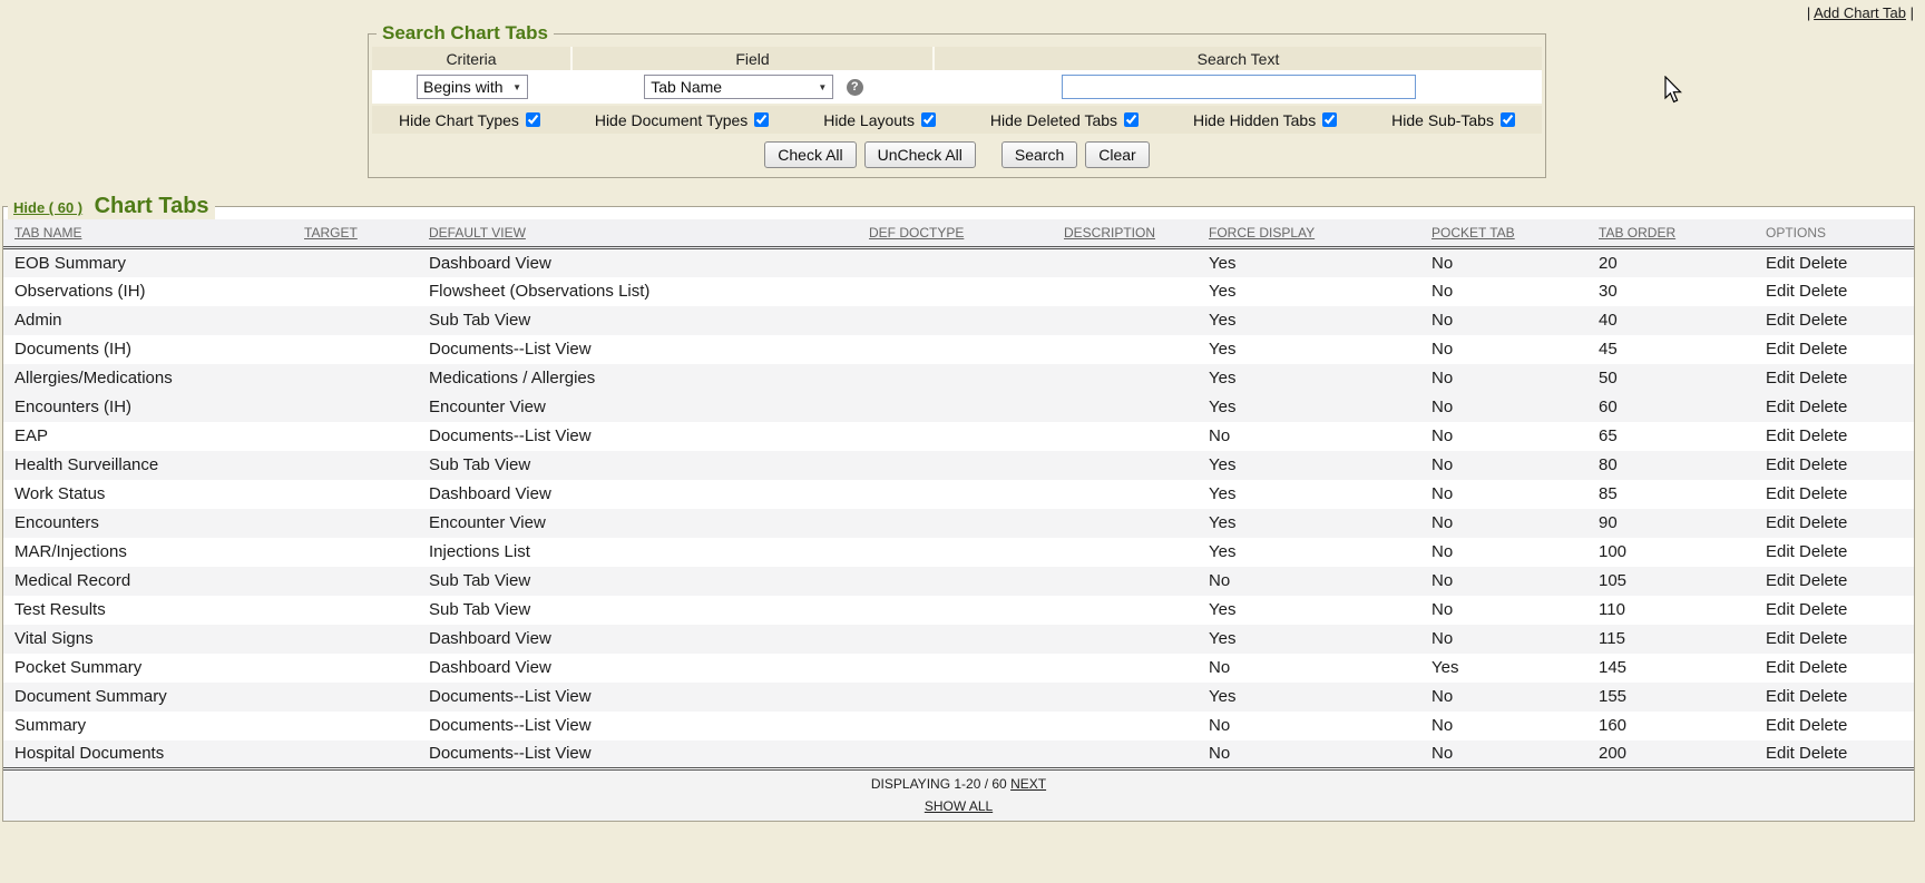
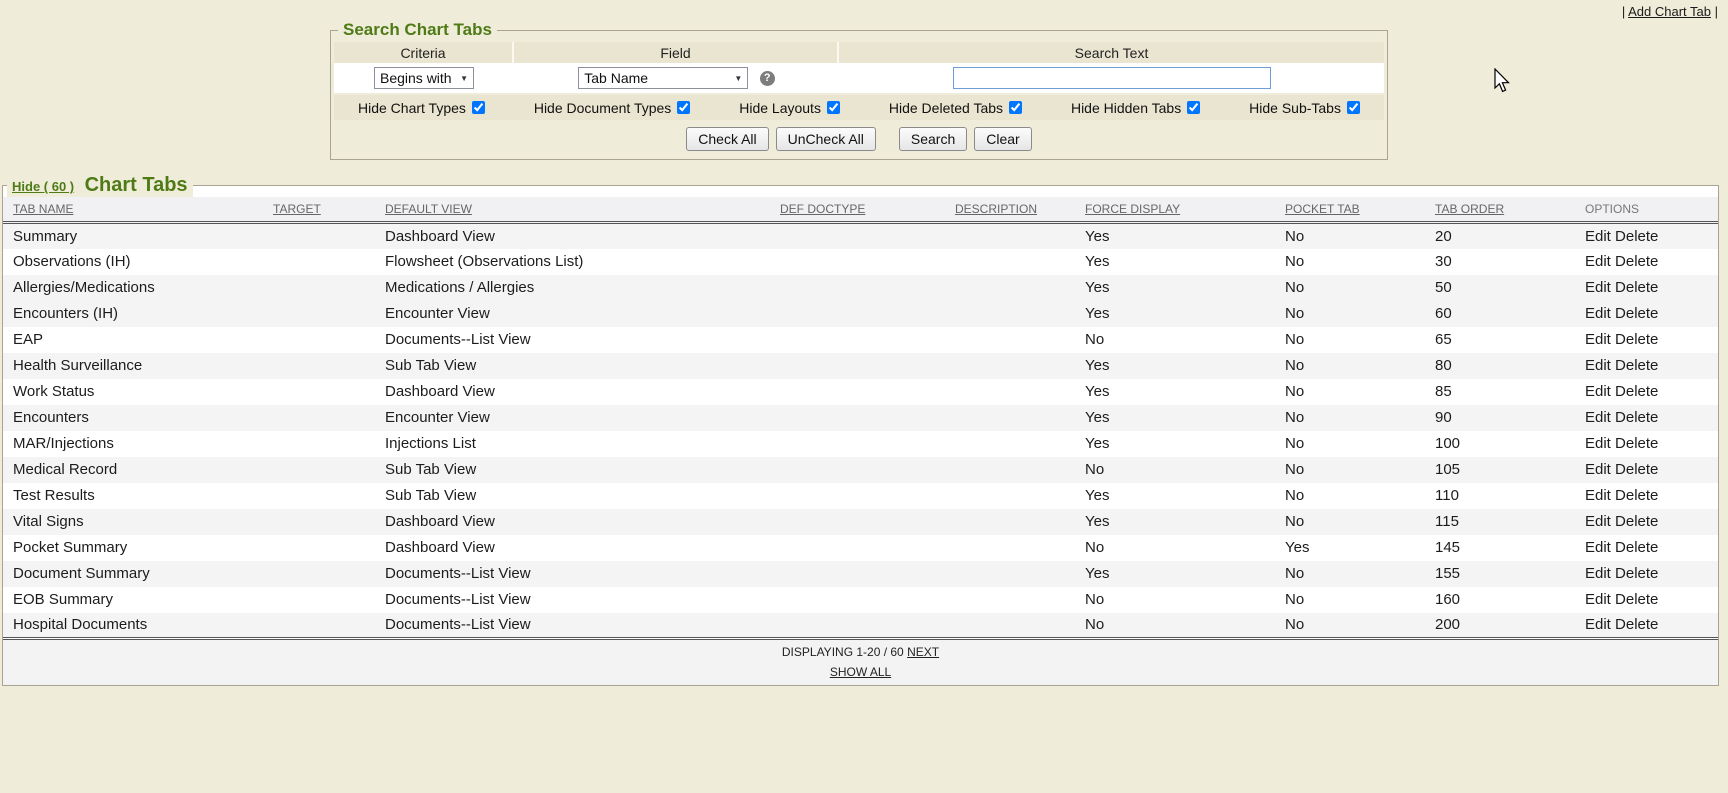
  | Add Chart Tab |
  Search Chart Tabs
  Criteria	Field	Search Text
  Begins with ▼	Tab Name ▼ ?
  Hide Chart Types
  Hide Document Types
  Hide Layouts
  Hide Deleted Tabs
  Hide Hidden Tabs
  Hide Sub-Tabs
  Check All
  UnCheck All
  Search
  Clear
  Hide ( 60 ) Chart Tabs
  TAB NAME	TARGET	DEFAULT VIEW	DEF DOCTYPE	DESCRIPTION	FORCE DISPLAY	POCKET TAB	TAB ORDER	OPTIONS
- EOB Summary		Dashboard View			Yes	No	20	Edit Delete
+ Summary		Dashboard View			Yes	No	20	Edit Delete
  Observations (IH)		Flowsheet (Observations List)			Yes	No	30	Edit Delete
- Admin		Sub Tab View			Yes	No	40	Edit Delete
- Documents (IH)		Documents--List View			Yes	No	45	Edit Delete
  Allergies/Medications		Medications / Allergies			Yes	No	50	Edit Delete
  Encounters (IH)		Encounter View			Yes	No	60	Edit Delete
  EAP		Documents--List View			No	No	65	Edit Delete
  Health Surveillance		Sub Tab View			Yes	No	80	Edit Delete
  Work Status		Dashboard View			Yes	No	85	Edit Delete
  Encounters		Encounter View			Yes	No	90	Edit Delete
  MAR/Injections		Injections List			Yes	No	100	Edit Delete
  Medical Record		Sub Tab View			No	No	105	Edit Delete
  Test Results		Sub Tab View			Yes	No	110	Edit Delete
  Vital Signs		Dashboard View			Yes	No	115	Edit Delete
  Pocket Summary		Dashboard View			No	Yes	145	Edit Delete
  Document Summary		Documents--List View			Yes	No	155	Edit Delete
- Summary		Documents--List View			No	No	160	Edit Delete
+ EOB Summary		Documents--List View			No	No	160	Edit Delete
  Hospital Documents		Documents--List View			No	No	200	Edit Delete
  DISPLAYING 1-20 / 60 NEXT
  SHOW ALL
